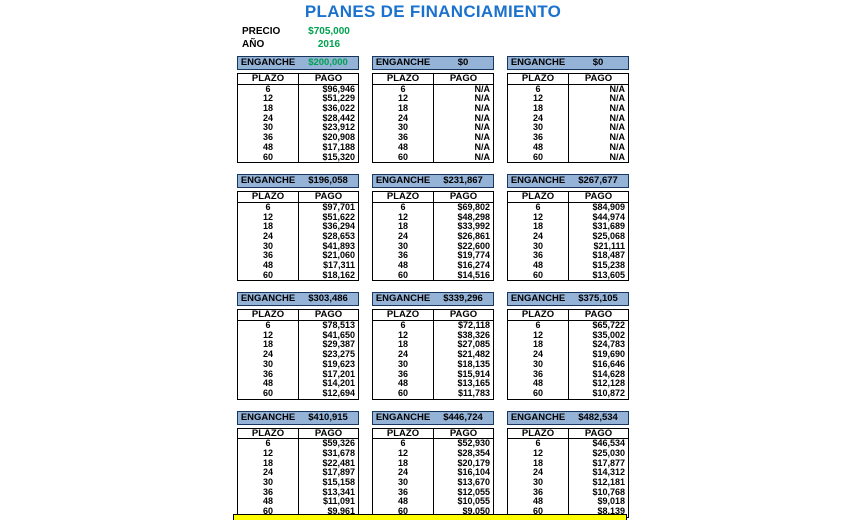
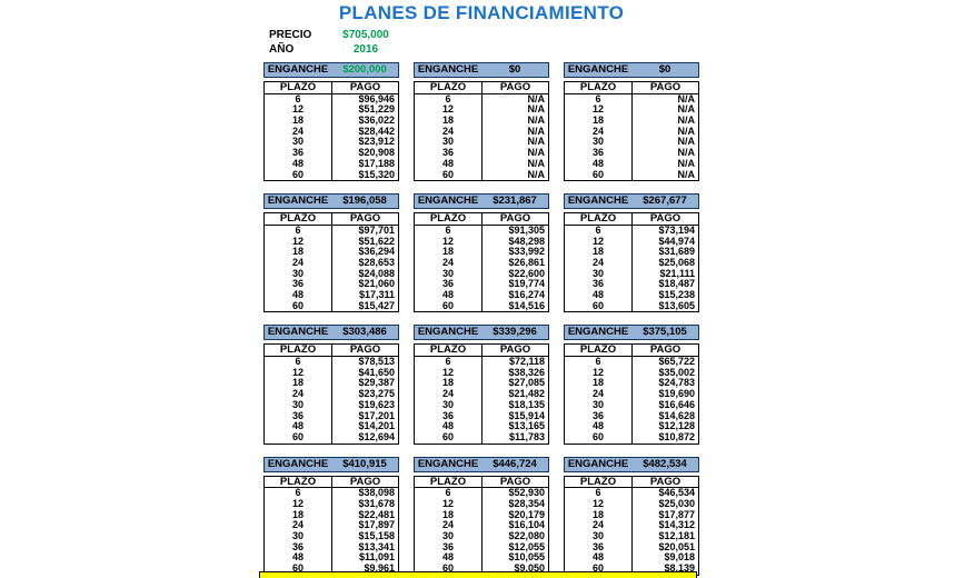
  PLANES DE FINANCIAMIENTO
  PRECIO
  $705,000
  AÑO
  2016
  ENGANCHE
  $200,000
  PLAZO
  PAGO
  6
  $96,946
  12
  $51,229
  18
  $36,022
  24
  $28,442
  30
  $23,912
  36
  $20,908
  48
  $17,188
  60
  $15,320
  ENGANCHE
  $0
  PLAZO
  PAGO
  6
  N/A
  12
  N/A
  18
  N/A
  24
  N/A
  30
  N/A
  36
  N/A
  48
  N/A
  60
  N/A
  ENGANCHE
  $0
  PLAZO
  PAGO
  6
  N/A
  12
  N/A
  18
  N/A
  24
  N/A
  30
  N/A
  36
  N/A
  48
  N/A
  60
  N/A
  ENGANCHE
  $196,058
  PLAZO
  PAGO
  6
  $97,701
  12
  $51,622
  18
  $36,294
  24
  $28,653
  30
- $41,893
+ $24,088
  36
  $21,060
  48
  $17,311
  60
- $18,162
+ $15,427
  ENGANCHE
  $231,867
  PLAZO
  PAGO
  6
- $69,802
+ $91,305
  12
  $48,298
  18
  $33,992
  24
  $26,861
  30
  $22,600
  36
  $19,774
  48
  $16,274
  60
  $14,516
  ENGANCHE
  $267,677
  PLAZO
  PAGO
  6
- $84,909
+ $73,194
  12
  $44,974
  18
  $31,689
  24
  $25,068
  30
  $21,111
  36
  $18,487
  48
  $15,238
  60
  $13,605
  ENGANCHE
  $303,486
  PLAZO
  PAGO
  6
  $78,513
  12
  $41,650
  18
  $29,387
  24
  $23,275
  30
  $19,623
  36
  $17,201
  48
  $14,201
  60
  $12,694
  ENGANCHE
  $339,296
  PLAZO
  PAGO
  6
  $72,118
  12
  $38,326
  18
  $27,085
  24
  $21,482
  30
  $18,135
  36
  $15,914
  48
  $13,165
  60
  $11,783
  ENGANCHE
  $375,105
  PLAZO
  PAGO
  6
  $65,722
  12
  $35,002
  18
  $24,783
  24
  $19,690
  30
  $16,646
  36
  $14,628
  48
  $12,128
  60
  $10,872
  ENGANCHE
  $410,915
  PLAZO
  PAGO
  6
- $59,326
+ $38,098
  12
  $31,678
  18
  $22,481
  24
  $17,897
  30
  $15,158
  36
  $13,341
  48
  $11,091
  60
  $9,961
  ENGANCHE
  $446,724
  PLAZO
  PAGO
  6
  $52,930
  12
  $28,354
  18
  $20,179
  24
  $16,104
  30
- $13,670
+ $22,080
  36
  $12,055
  48
  $10,055
  60
  $9,050
  ENGANCHE
  $482,534
  PLAZO
  PAGO
  6
  $46,534
  12
  $25,030
  18
  $17,877
  24
  $14,312
  30
  $12,181
  36
- $10,768
+ $20,051
  48
  $9,018
  60
  $8,139
